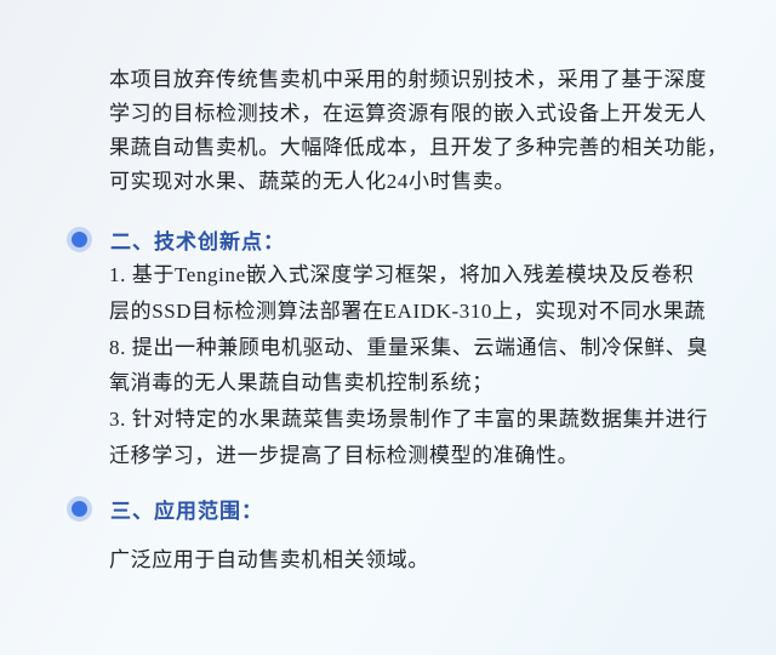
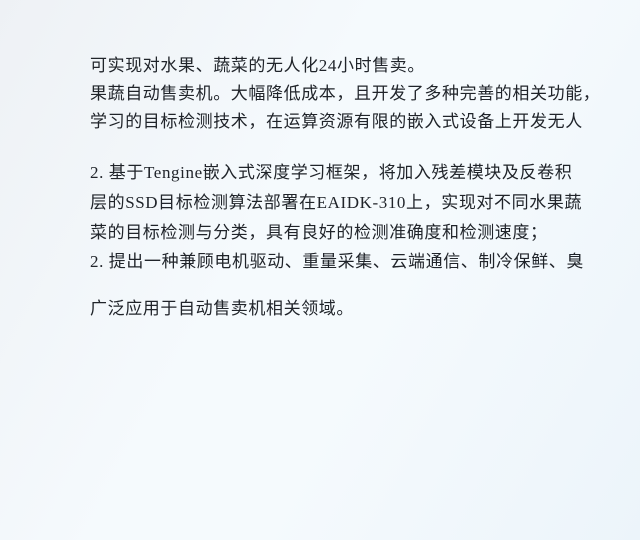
- 本项目放弃传统售卖机中采用的射频识别技术，采用了基于深度
- 学习的目标检测技术，在运算资源有限的嵌入式设备上开发无人
+ 可实现对水果、蔬菜的无人化24小时售卖。
  果蔬自动售卖机。大幅降低成本，且开发了多种完善的相关功能，
- 可实现对水果、蔬菜的无人化24小时售卖。
+ 学习的目标检测技术，在运算资源有限的嵌入式设备上开发无人
- 二、技术创新点：
- 1. 基于Tengine嵌入式深度学习框架，将加入残差模块及反卷积
+ 2. 基于Tengine嵌入式深度学习框架，将加入残差模块及反卷积
  层的SSD目标检测算法部署在EAIDK-310上，实现对不同水果蔬
+ 菜的目标检测与分类，具有良好的检测准确度和检测速度；
- 8. 提出一种兼顾电机驱动、重量采集、云端通信、制冷保鲜、臭
+ 2. 提出一种兼顾电机驱动、重量采集、云端通信、制冷保鲜、臭
- 氧消毒的无人果蔬自动售卖机控制系统；
- 3. 针对特定的水果蔬菜售卖场景制作了丰富的果蔬数据集并进行
- 迁移学习，进一步提高了目标检测模型的准确性。
- 三、应用范围：
  广泛应用于自动售卖机相关领域。
